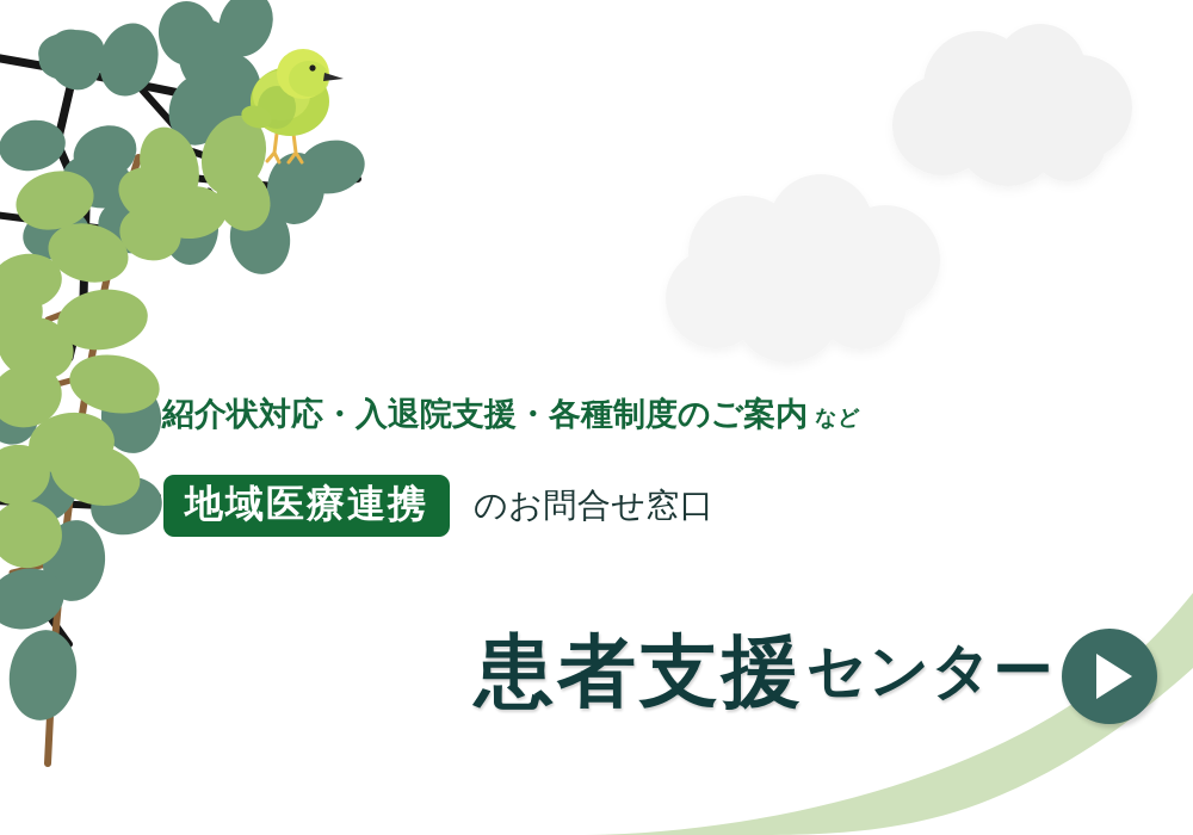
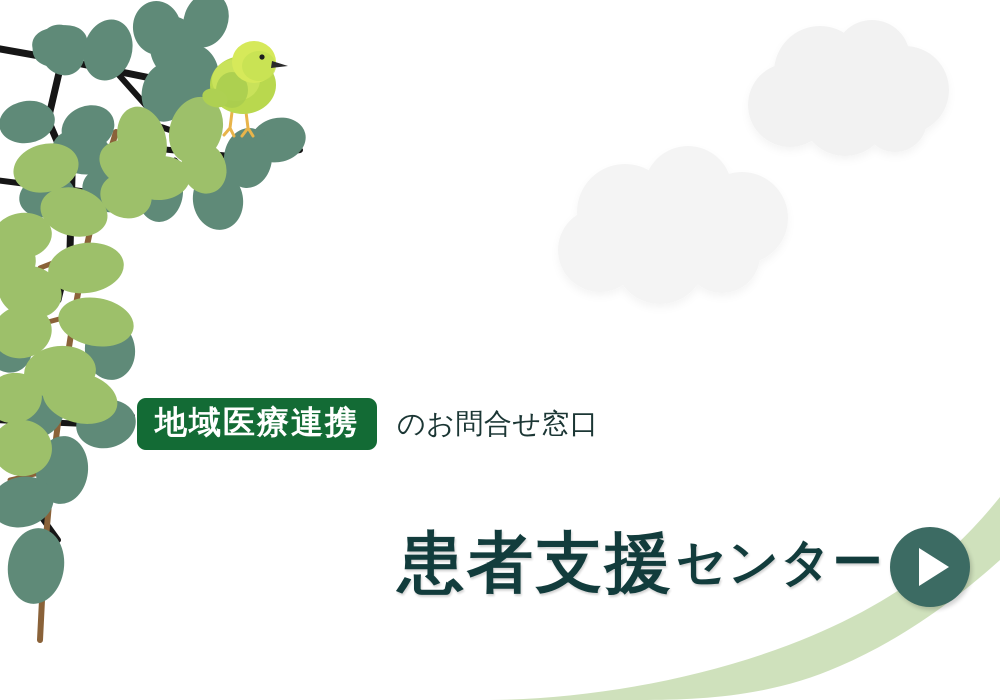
- 紹介状対応・入退院支援・各種制度のご案内 など
  地域医療連携
  のお問合せ窓口
  患者支援
  センター
